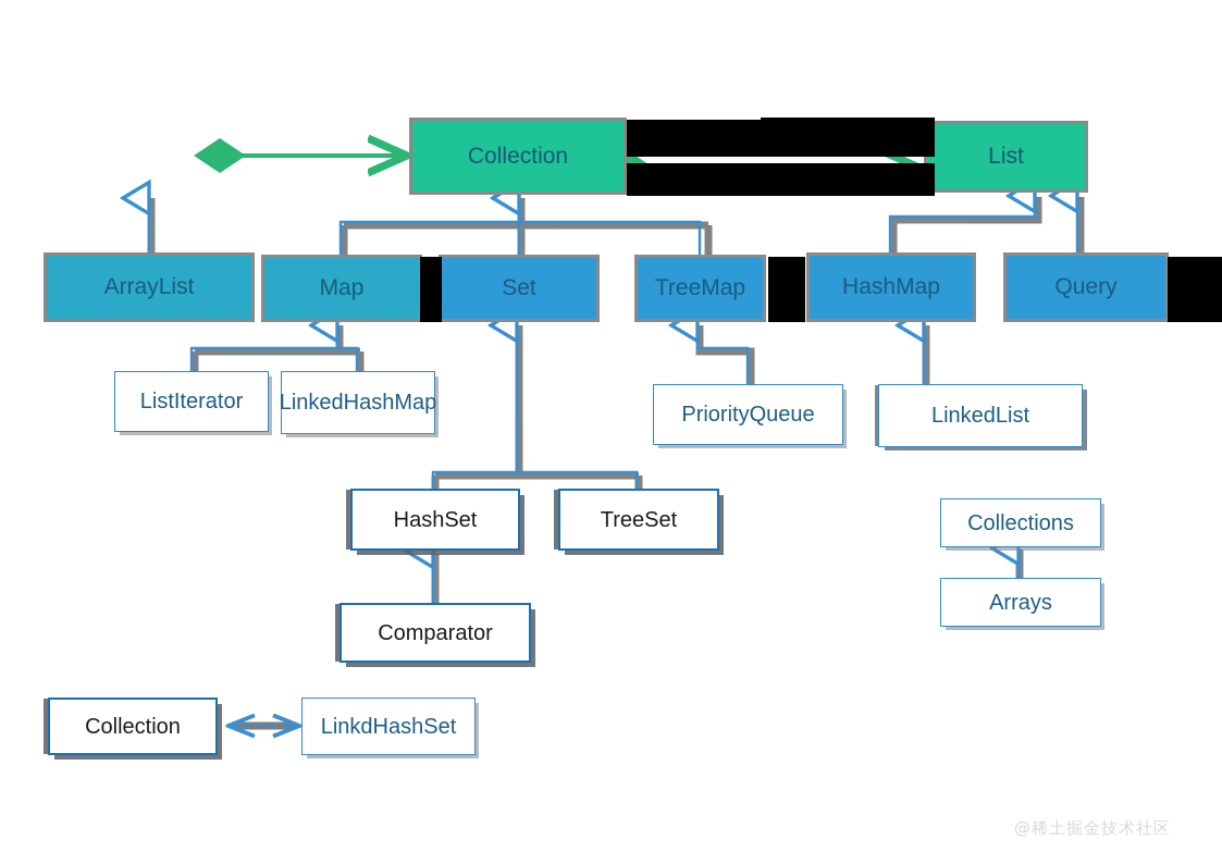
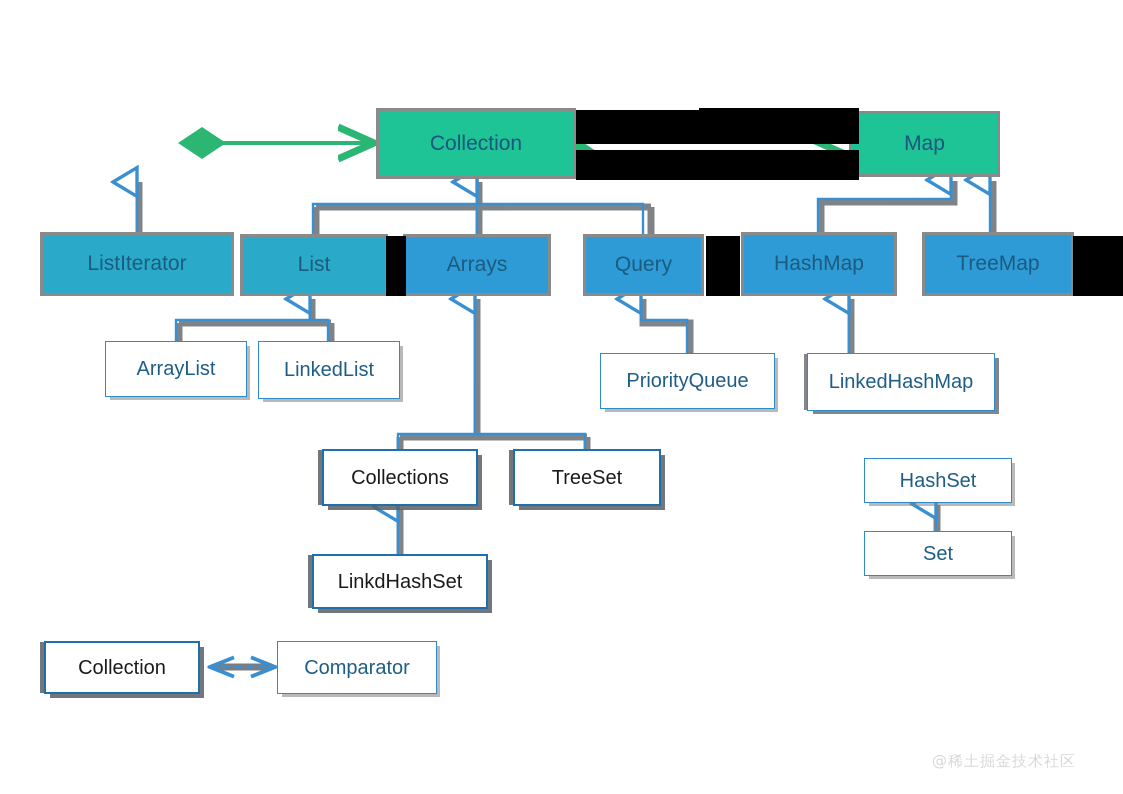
  Collection
- List
+ Map
- ArrayList
+ ListIterator
- Map
+ List
- Set
+ Arrays
- TreeMap
+ Query
  HashMap
- Query
+ TreeMap
- ListIterator
+ ArrayList
- LinkedHashMap
+ LinkedList
  PriorityQueue
- LinkedList
+ LinkedHashMap
- HashSet
+ Collections
  TreeSet
- Comparator
+ LinkdHashSet
- Collections
+ HashSet
- Arrays
+ Set
  Collection
- LinkdHashSet
+ Comparator
  @稀土掘金技术社区
